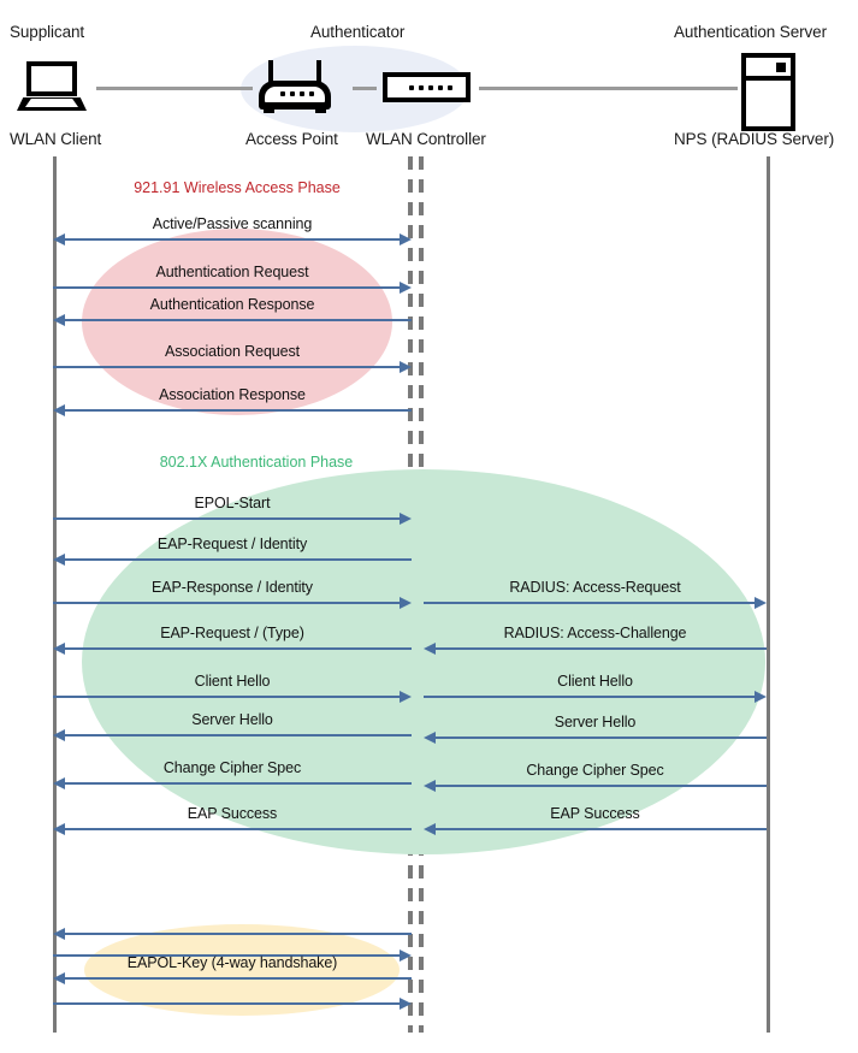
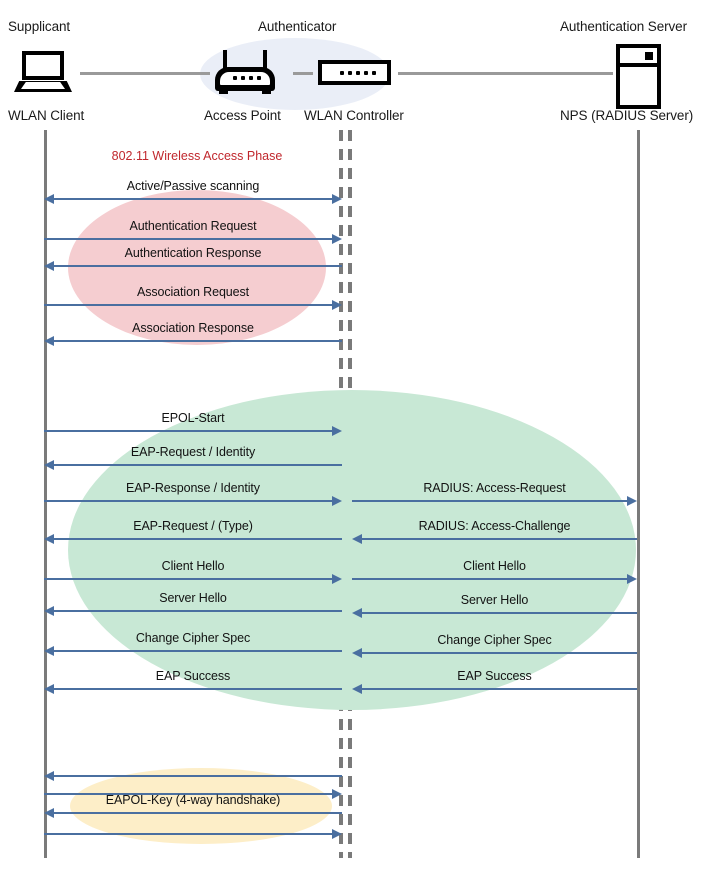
  Supplicant
  Authenticator
  Authentication Server
  WLAN Client
  Access Point
  WLAN Controller
  NPS (RADIUS Server)
- 921.91 Wireless Access Phase
+ 802.11 Wireless Access Phase
  Active/Passive scanning
  Authentication Request
  Authentication Response
  Association Request
  Association Response
- 802.1X Authentication Phase
  EPOL-Start
  EAP-Request / Identity
  EAP-Response / Identity
  RADIUS: Access-Request
  EAP-Request / (Type)
  RADIUS: Access-Challenge
  Client Hello
  Client Hello
  Server Hello
  Server Hello
  Change Cipher Spec
  Change Cipher Spec
  EAP Success
  EAP Success
  EAPOL-Key (4-way handshake)
